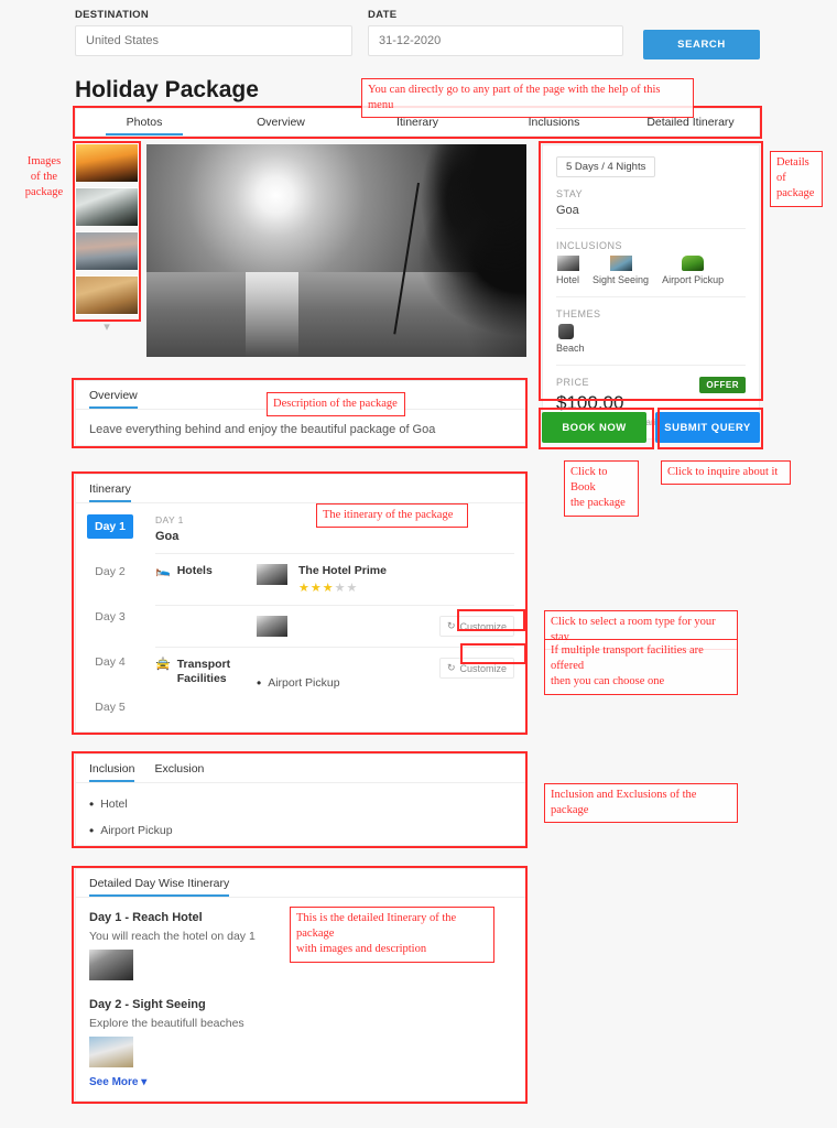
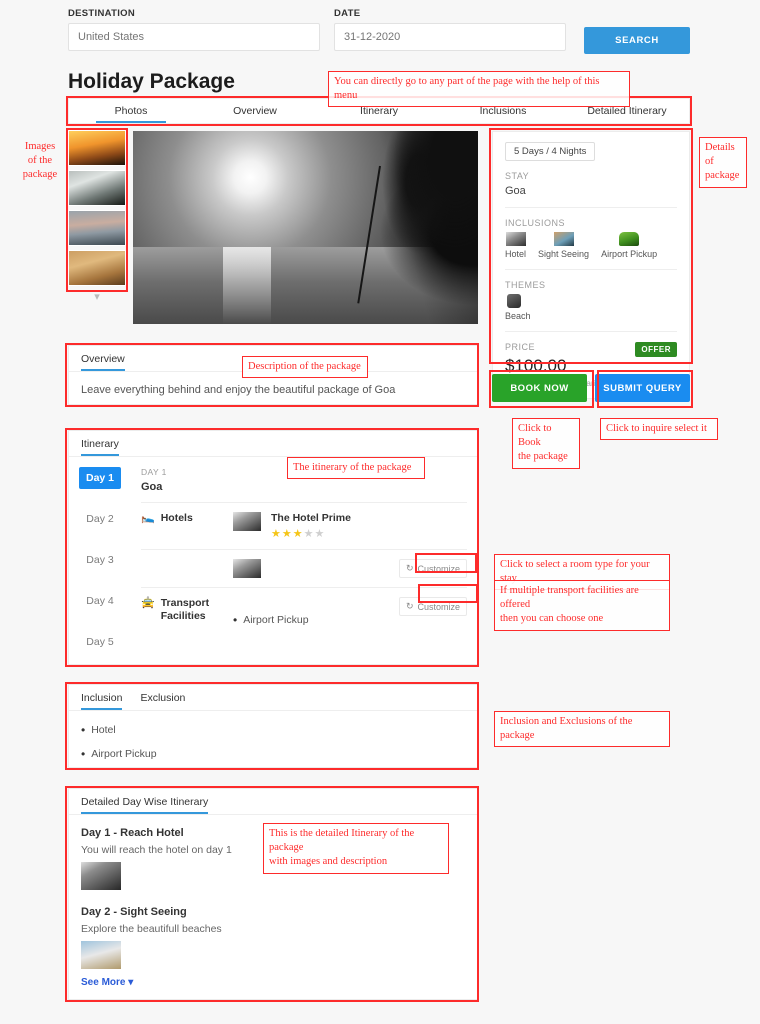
  DESTINATION
  United States
  DATE
  31-12-2020
  SEARCH
  Holiday Package
  Photos
  Overview
  Itinerary
  Inclusions
  Detailed Itinerary
  ▾
  5 Days / 4 Nights
  STAY
  Goa
  INCLUSIONS
  Hotel
  Sight Seeing
  Airport Pickup
  THEMES
  Beach
  PRICE
  $100.00
  OFFER
  BOOK NOW
  SUBMIT QUERY
  Overview
  Leave everything behind and enjoy the beautiful package of Goa
  Itinerary
  Day 1
  Day 2
  Day 3
  Day 4
  Day 5
  DAY 1
  Goa
  🛌
  Hotels
  The Hotel Prime
  ★★★★★
  ↻
  Customize
  🚖
  Transport Facilities
  Airport Pickup
  ↻
  Customize
  Inclusion
  Exclusion
  Hotel
  Airport Pickup
  Detailed Day Wise Itinerary
  Day 1 - Reach Hotel
  You will reach the hotel on day 1
  Day 2 - Sight Seeing
  Explore the beautifull beaches
  See More ▾
  Images
  of the
  package
  You can directly go to any part of the page with the help of this menu
  Details of
  package
  Description of the package
  Click to Book
  the package
- Click to inquire about it
+ Click to inquire select it
  The itinerary of the package
  Click to select a room type for your stay
  If multiple transport facilities are offered
  then you can choose one
  Inclusion and Exclusions of the package
  This is the detailed Itinerary of the package
  with images and description
